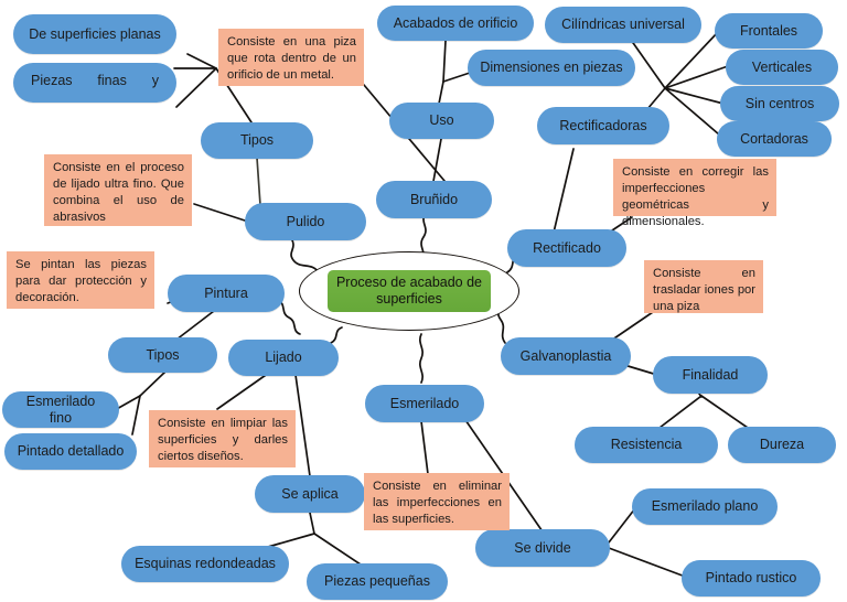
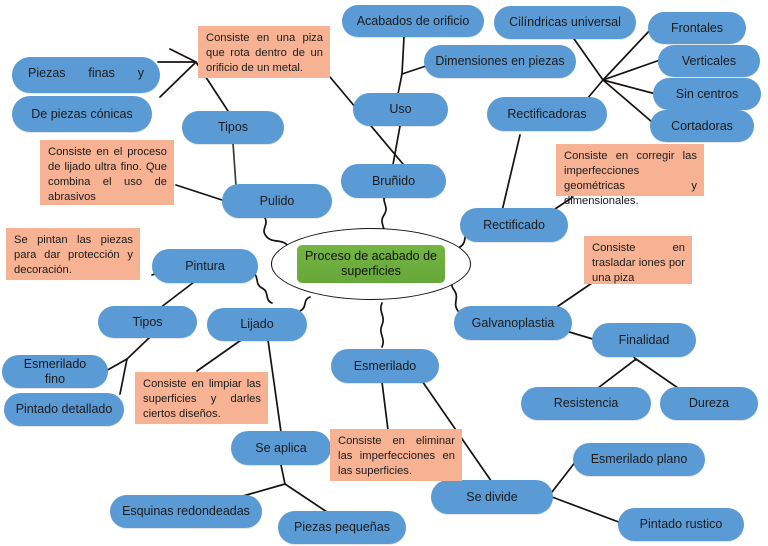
  Proceso de acabado de superficies
- De superficies planas
  Piezas finas y
+ De piezas cónicas
  Tipos
  Pulido
  Pintura
  Tipos
  Esmerilado fino
  Pintado detallado
  Lijado
  Se aplica
  Esquinas redondeadas
  Piezas pequeñas
  Acabados de orificio
  Dimensiones en piezas
  Uso
  Bruñido
  Cilíndricas universal
  Frontales
  Verticales
  Sin centros
  Cortadoras
  Rectificadoras
  Rectificado
  Galvanoplastia
  Finalidad
  Resistencia
  Dureza
  Esmerilado
  Se divide
  Esmerilado plano
  Pintado rustico
  Consiste en una piza que rota dentro de un orificio de un metal.
  Consiste en el proceso de lijado ultra fino. Que combina el uso de abrasivos
  Se pintan las piezas para dar protección y decoración.
  Consiste en limpiar las superficies y darles ciertos diseños.
  Consiste en corregir las imperfecciones geométricas y dimensionales.
  Consiste en trasladar iones por una piza
  Consiste en eliminar las imperfecciones en las superficies.
